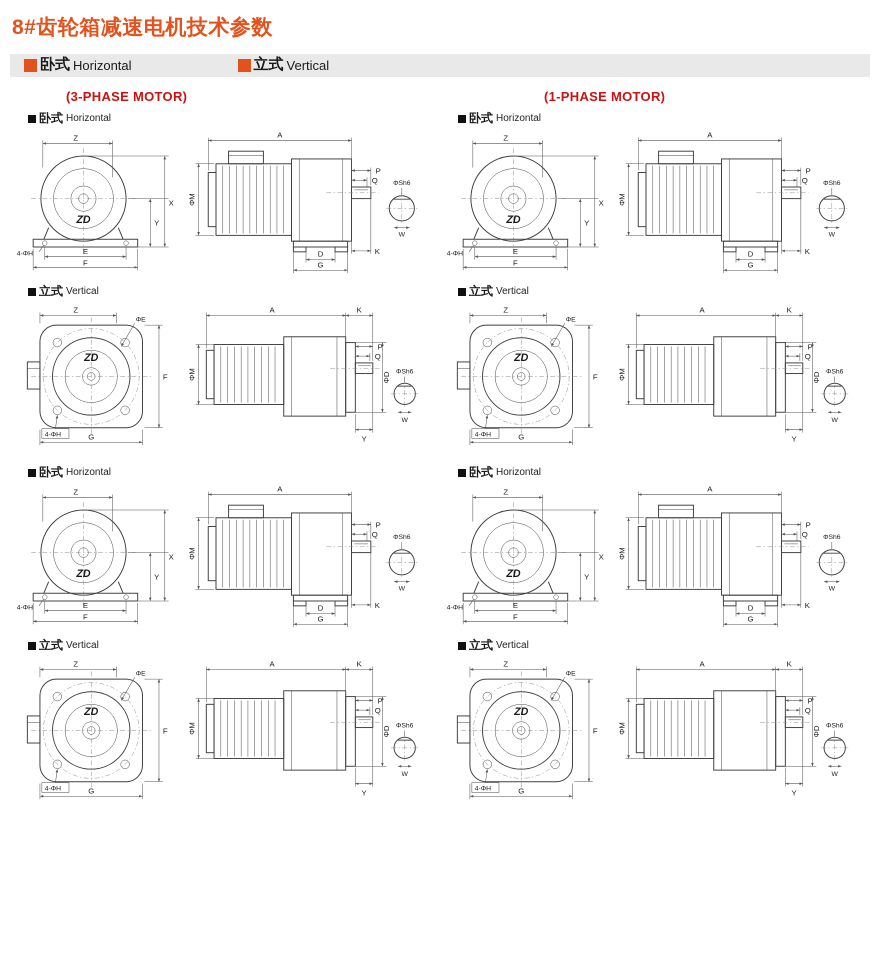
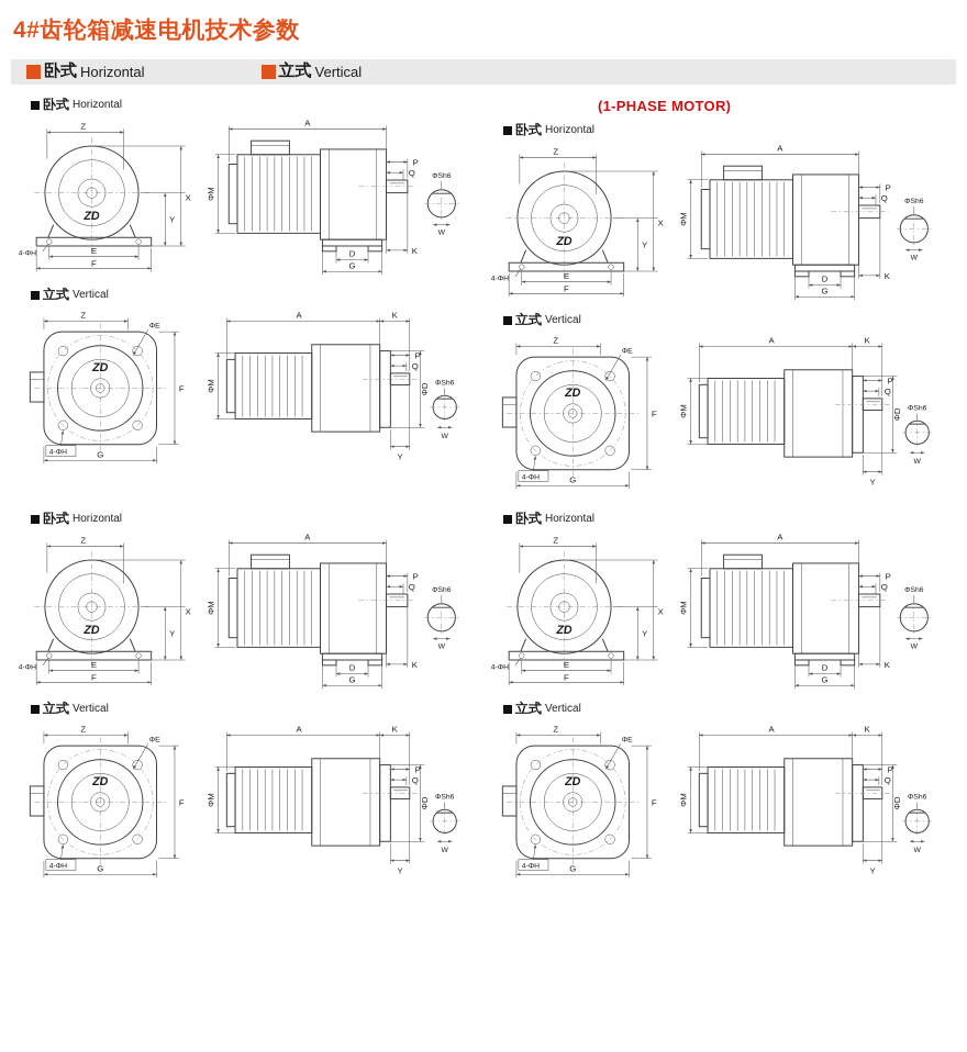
- 8#齿轮箱减速电机技术参数
+ 4#齿轮箱减速电机技术参数
  卧式
  Horizontal
  立式
  Vertical
- (3-PHASE MOTOR)
  卧式
  Horizontal
  立式
  Vertical
  (1-PHASE MOTOR)
  卧式
  Horizontal
  立式
  Vertical
  卧式
  Horizontal
  立式
  Vertical
  卧式
  Horizontal
  立式
  Vertical
